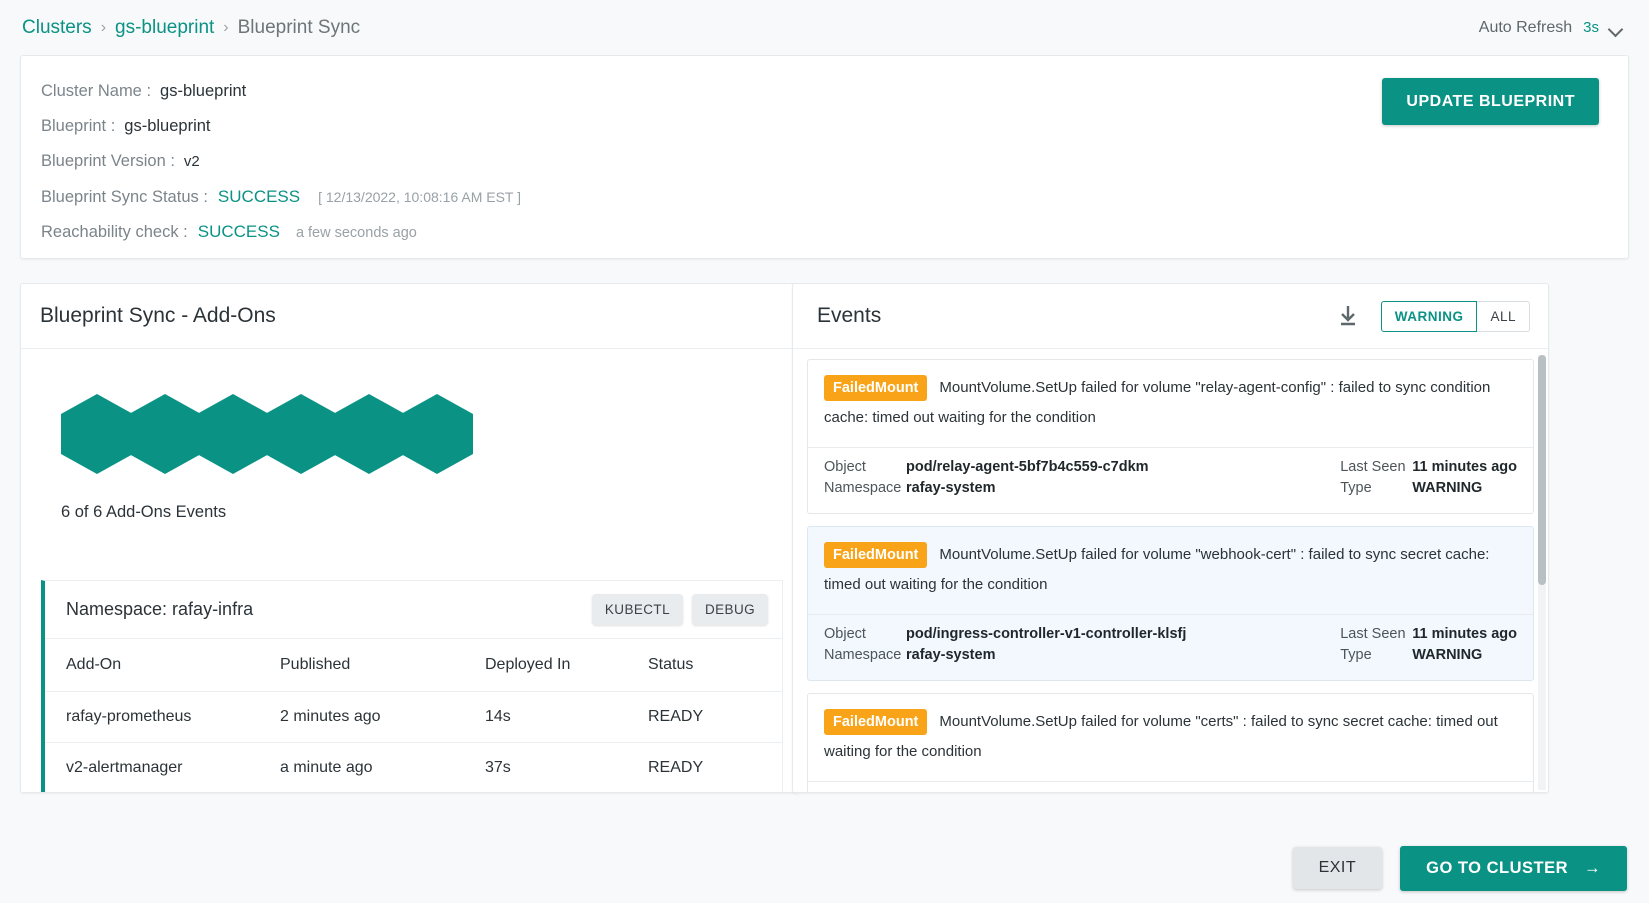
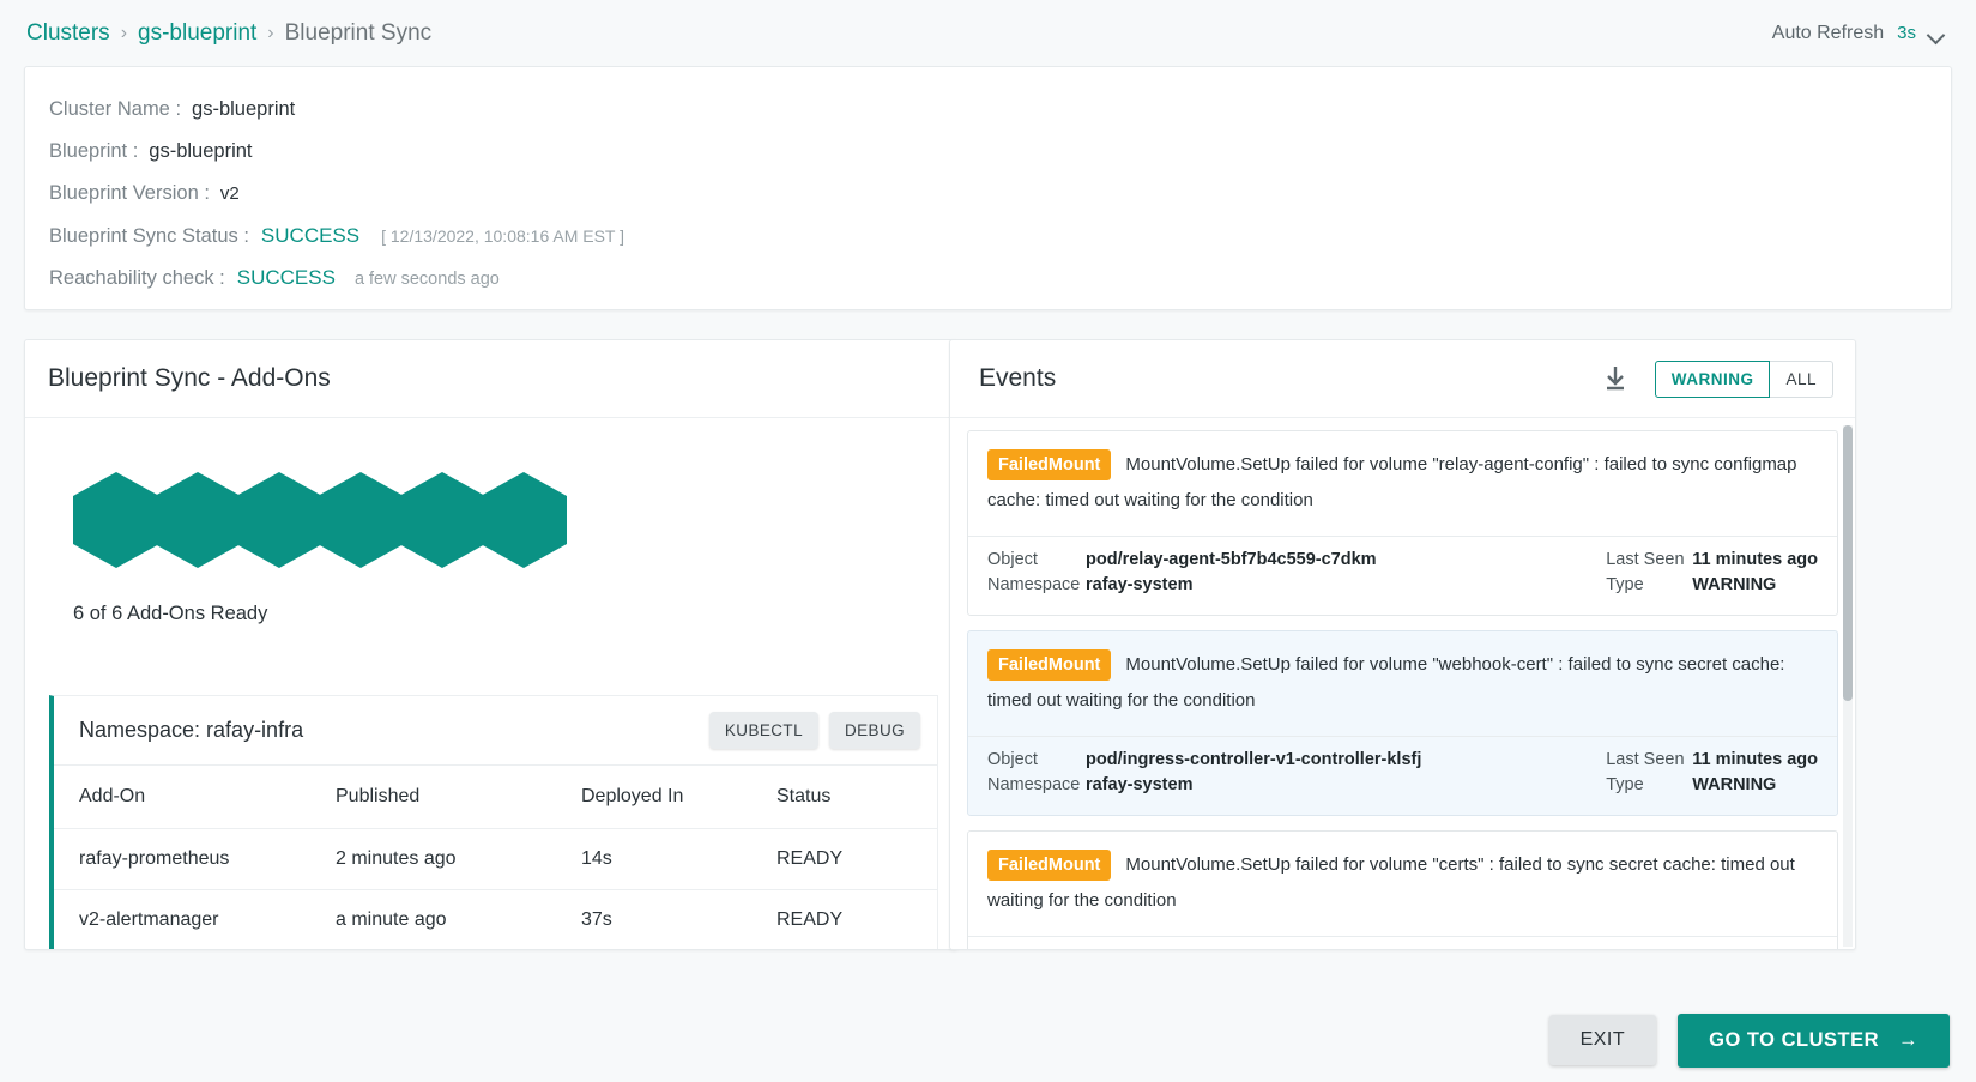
  Clusters
  ›
  gs-blueprint
  ›
  Blueprint Sync
  Auto Refresh
  3s
  Cluster Name :
  gs-blueprint
  Blueprint :
  gs-blueprint
  Blueprint Version :
  v2
  Blueprint Sync Status :
  SUCCESS
  [ 12/13/2022, 10:08:16 AM EST ]
  Reachability check :
  SUCCESS
  a few seconds ago
- UPDATE BLUEPRINT
  Blueprint Sync - Add-Ons
- 6 of 6 Add-Ons Events
+ 6 of 6 Add-Ons Ready
  Namespace: rafay-infra
  KUBECTL
  DEBUG
  Add-On	Published	Deployed In	Status
  rafay-prometheus	2 minutes ago	14s	READY
  v2-alertmanager	a minute ago	37s	READY
  Events
  WARNING
  ALL
- FailedMount MountVolume.SetUp failed for volume "relay-agent-config" : failed to sync condition cache: timed out waiting for the condition
+ FailedMount MountVolume.SetUp failed for volume "relay-agent-config" : failed to sync configmap cache: timed out waiting for the condition
  Object
  pod/relay-agent-5bf7b4c559-c7dkm
  Namespace
  rafay-system
  Last Seen
  11 minutes ago
  Type
  WARNING
  FailedMount MountVolume.SetUp failed for volume "webhook-cert" : failed to sync secret cache: timed out waiting for the condition
  Object
  pod/ingress-controller-v1-controller-klsfj
  Namespace
  rafay-system
  Last Seen
  11 minutes ago
  Type
  WARNING
  FailedMount MountVolume.SetUp failed for volume "certs" : failed to sync secret cache: timed out waiting for the condition
  EXIT
  GO TO CLUSTER
  →
